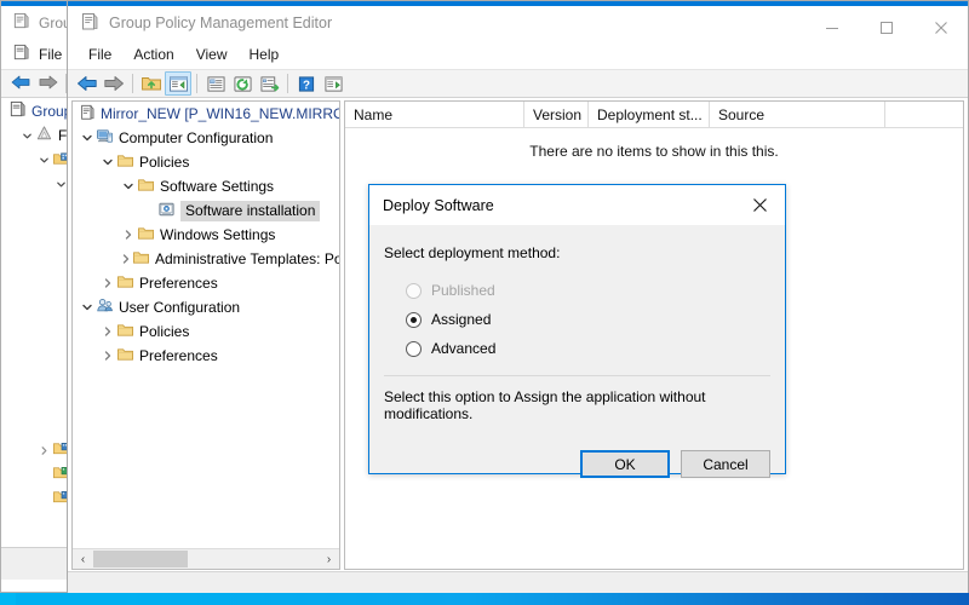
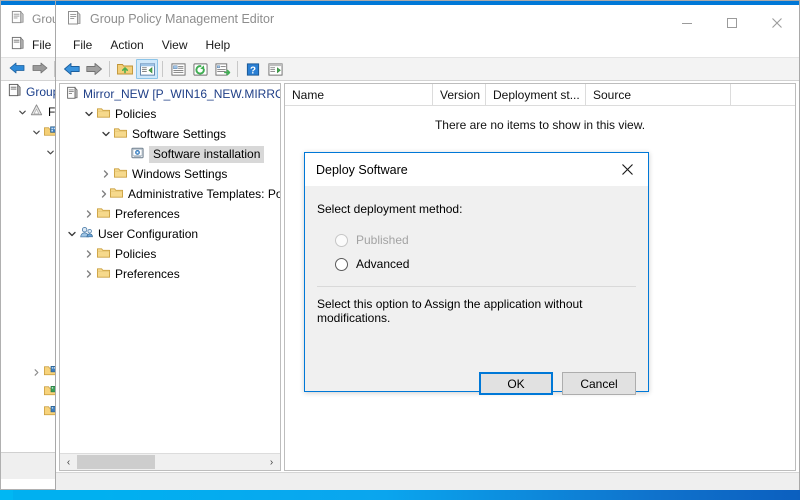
  Gro
  File
  Grou
  Group Policy Management Editor
  File
  Action
  View
  Help
  ?
  Mirror_NEW [P_WIN16_NEW.MIRRO
- Computer Configuration
  Policies
  Software Settings
  Software installation
  Windows Settings
  Administrative Templates: Po
  Preferences
  User Configuration
  Policies
  Preferences
  ‹
  ›
  Name
  Version
  Deployment st...
  Source
- There are no items to show in this this.
+ There are no items to show in this view.
  Deploy Software
  Select deployment method:
  Published
- Assigned
  Advanced
  Select this option to Assign the application without modifications.
  OK
  Cancel
